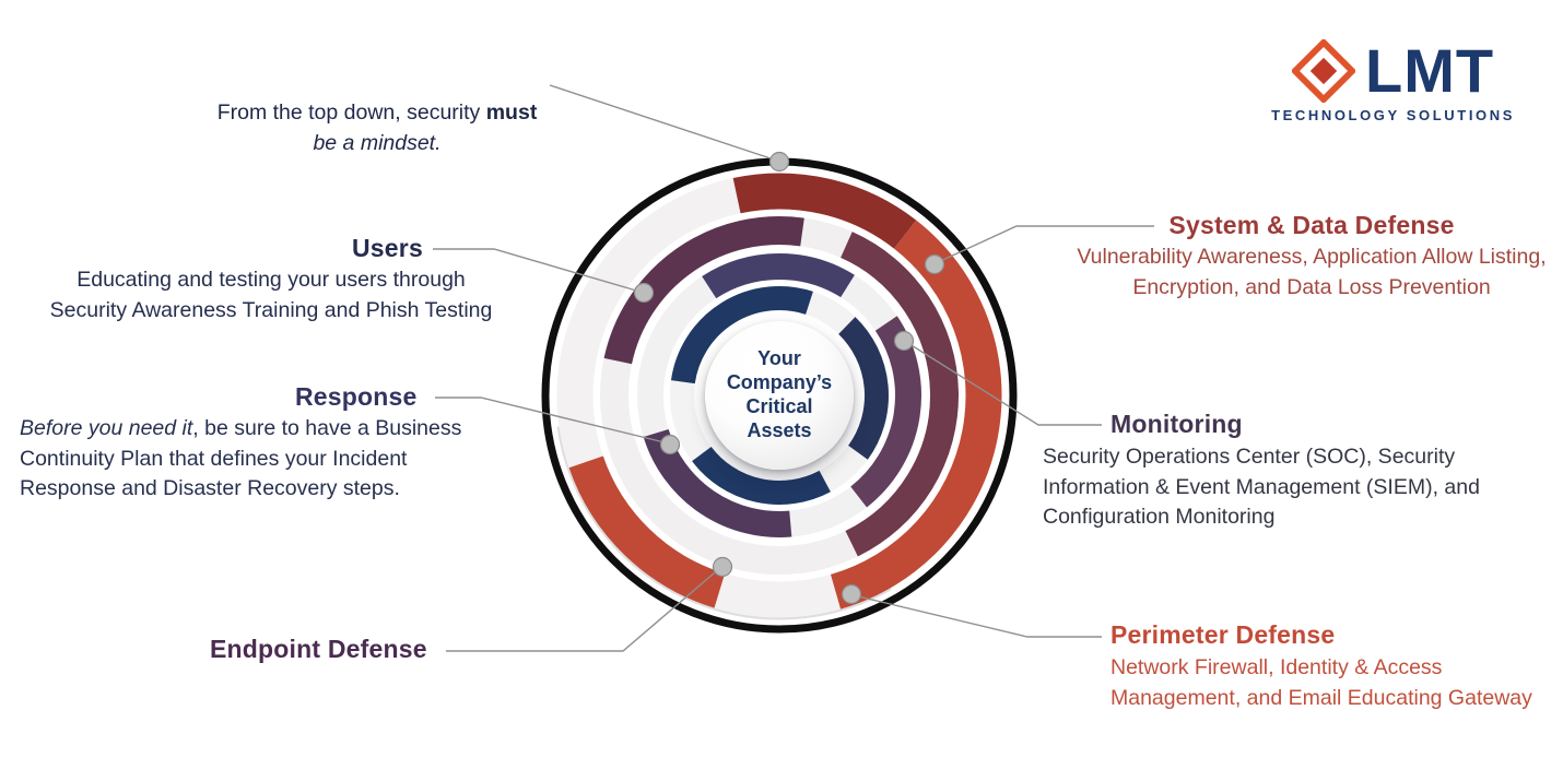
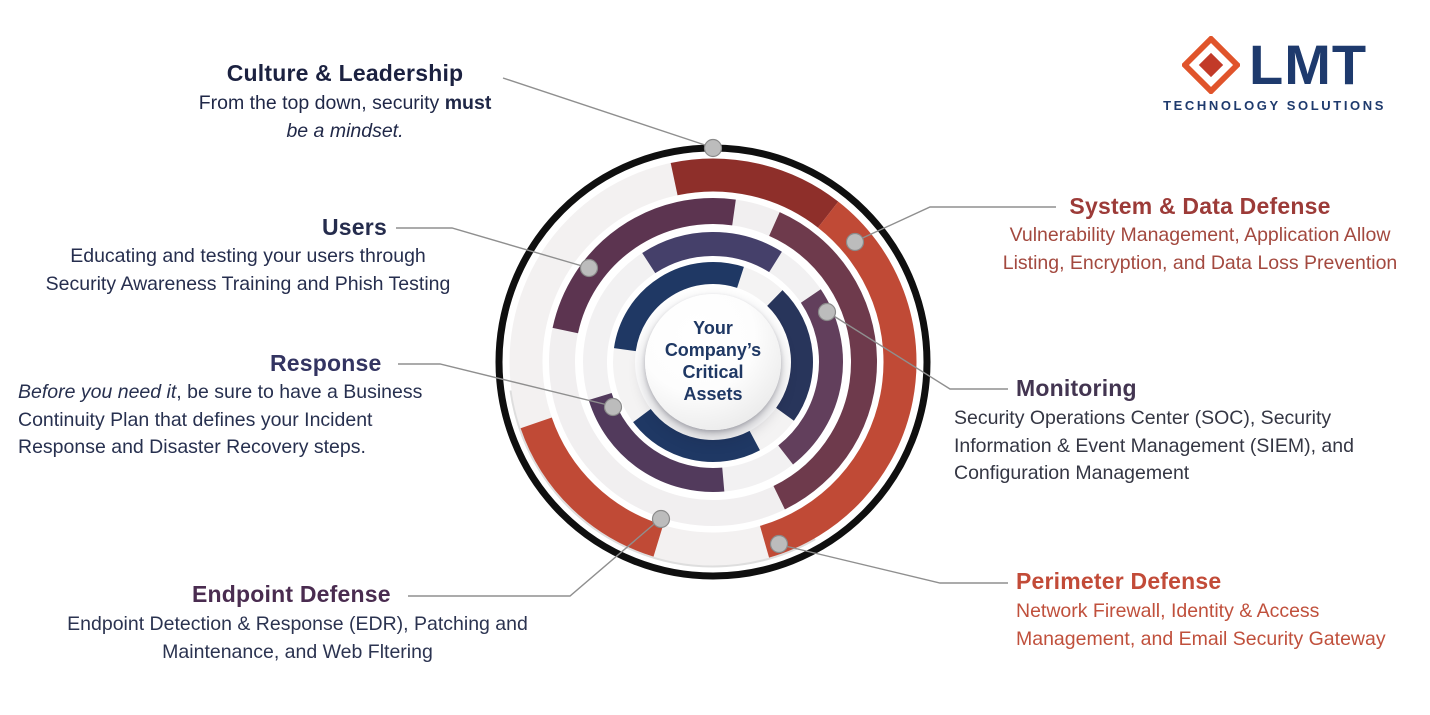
  Your
  Company’s
  Critical
  Assets
+ Culture & Leadership
  From the top down, security must be a mindset.
  Users
  Educating and testing your users through Security Awareness Training and Phish Testing
  Response
  Before you need it, be sure to have a Business Continuity Plan that defines your Incident Response and Disaster Recovery steps.
  Endpoint Defense
+ Endpoint Detection & Response (EDR), Patching and Maintenance, and Web Fltering
  System & Data Defense
- Vulnerability Awareness, Application Allow Listing, Encryption, and Data Loss Prevention
+ Vulnerability Management, Application Allow Listing, Encryption, and Data Loss Prevention
  Monitoring
- Security Operations Center (SOC), Security Information & Event Management (SIEM), and Configuration Monitoring
+ Security Operations Center (SOC), Security Information & Event Management (SIEM), and Configuration Management
  Perimeter Defense
- Network Firewall, Identity & Access Management, and Email Educating Gateway
+ Network Firewall, Identity & Access Management, and Email Security Gateway
  LMT
  TECHNOLOGY SOLUTIONS
